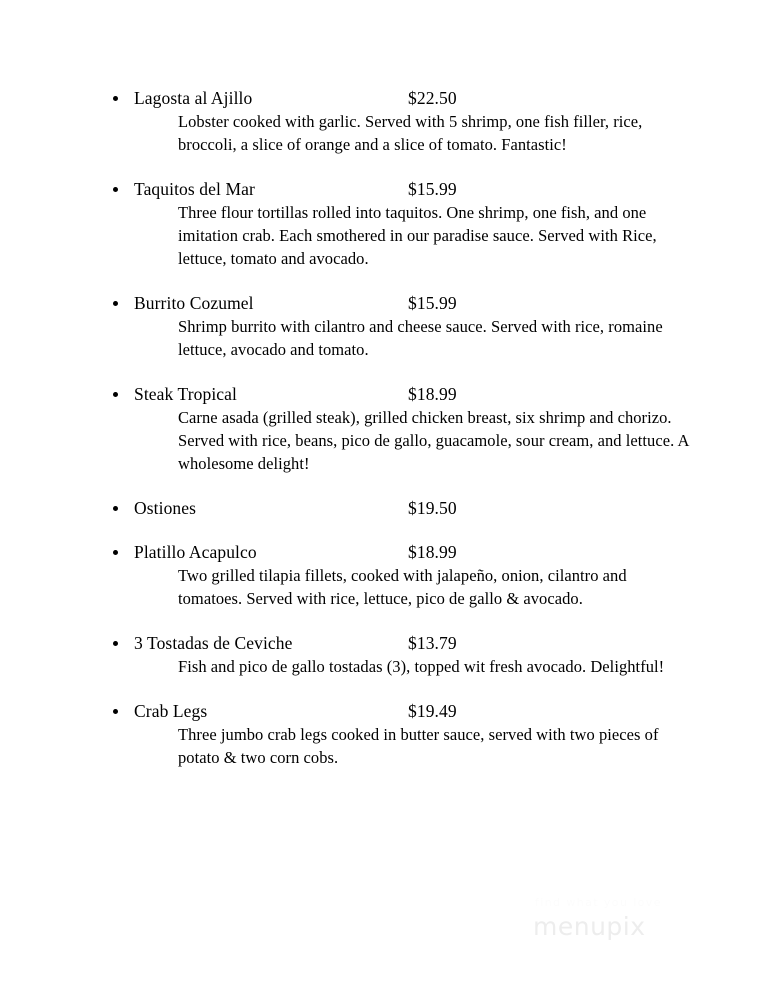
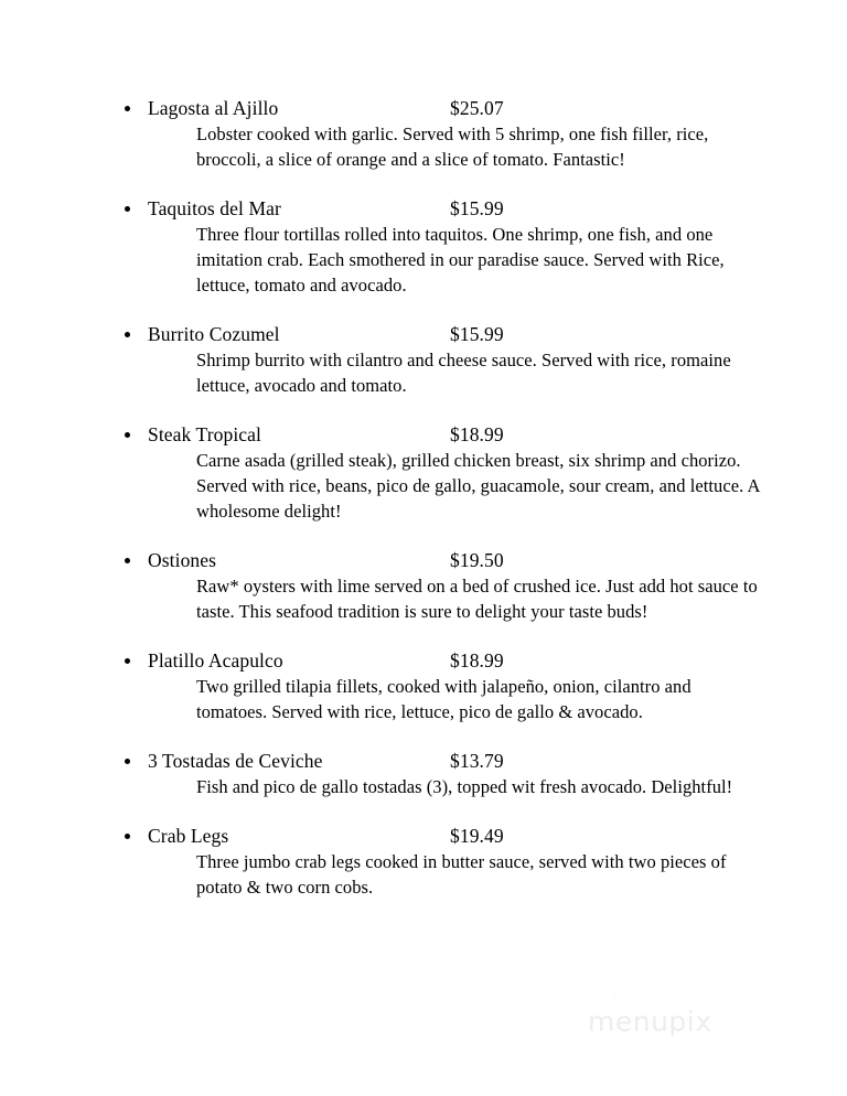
  Lagosta al Ajillo
- $22.50
+ $25.07
  Lobster cooked with garlic. Served with 5 shrimp, one fish filler, rice, broccoli, a slice of orange and a slice of tomato. Fantastic!
  Taquitos del Mar
  $15.99
  Three flour tortillas rolled into taquitos. One shrimp, one fish, and one imitation crab. Each smothered in our paradise sauce. Served with Rice, lettuce, tomato and avocado.
  Burrito Cozumel
  $15.99
  Shrimp burrito with cilantro and cheese sauce. Served with rice, romaine lettuce, avocado and tomato.
  Steak Tropical
  $18.99
  Carne asada (grilled steak), grilled chicken breast, six shrimp and chorizo. Served with rice, beans, pico de gallo, guacamole, sour cream, and lettuce. A wholesome delight!
  Ostiones
  $19.50
+ Raw* oysters with lime served on a bed of crushed ice. Just add hot sauce to taste. This seafood tradition is sure to delight your taste buds!
  Platillo Acapulco
  $18.99
  Two grilled tilapia fillets, cooked with jalapeño, onion, cilantro and tomatoes. Served with rice, lettuce, pico de gallo & avocado.
  3 Tostadas de Ceviche
  $13.79
  Fish and pico de gallo tostadas (3), topped wit fresh avocado. Delightful!
  Crab Legs
  $19.49
  Three jumbo crab legs cooked in butter sauce, served with two pieces of potato & two corn cobs.
